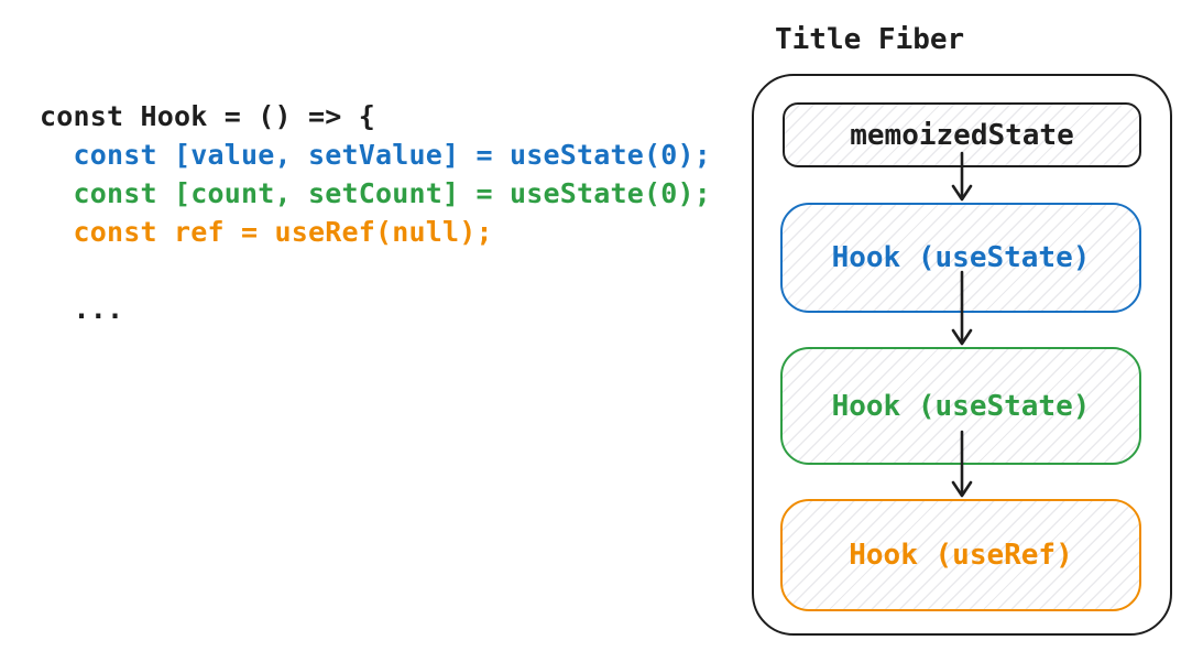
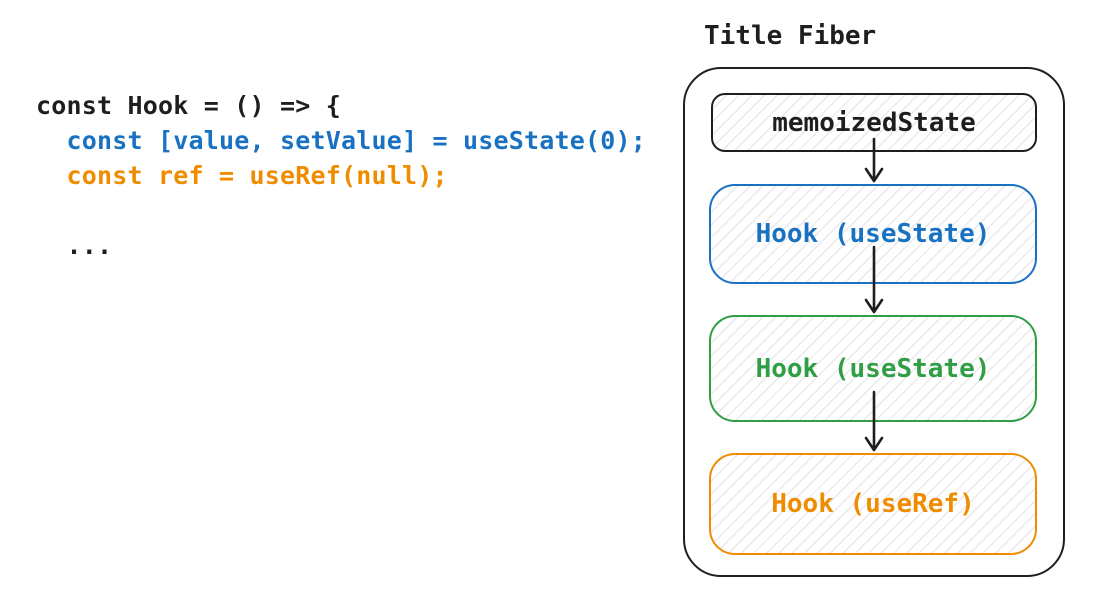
  const Hook = () => {
  const [value, setValue] = useState(0);
- const [count, setCount] = useState(0);
  const ref = useRef(null);
  ...
  Title Fiber
  memoizedState
  Hook (useState)
  Hook (useState)
  Hook (useRef)
